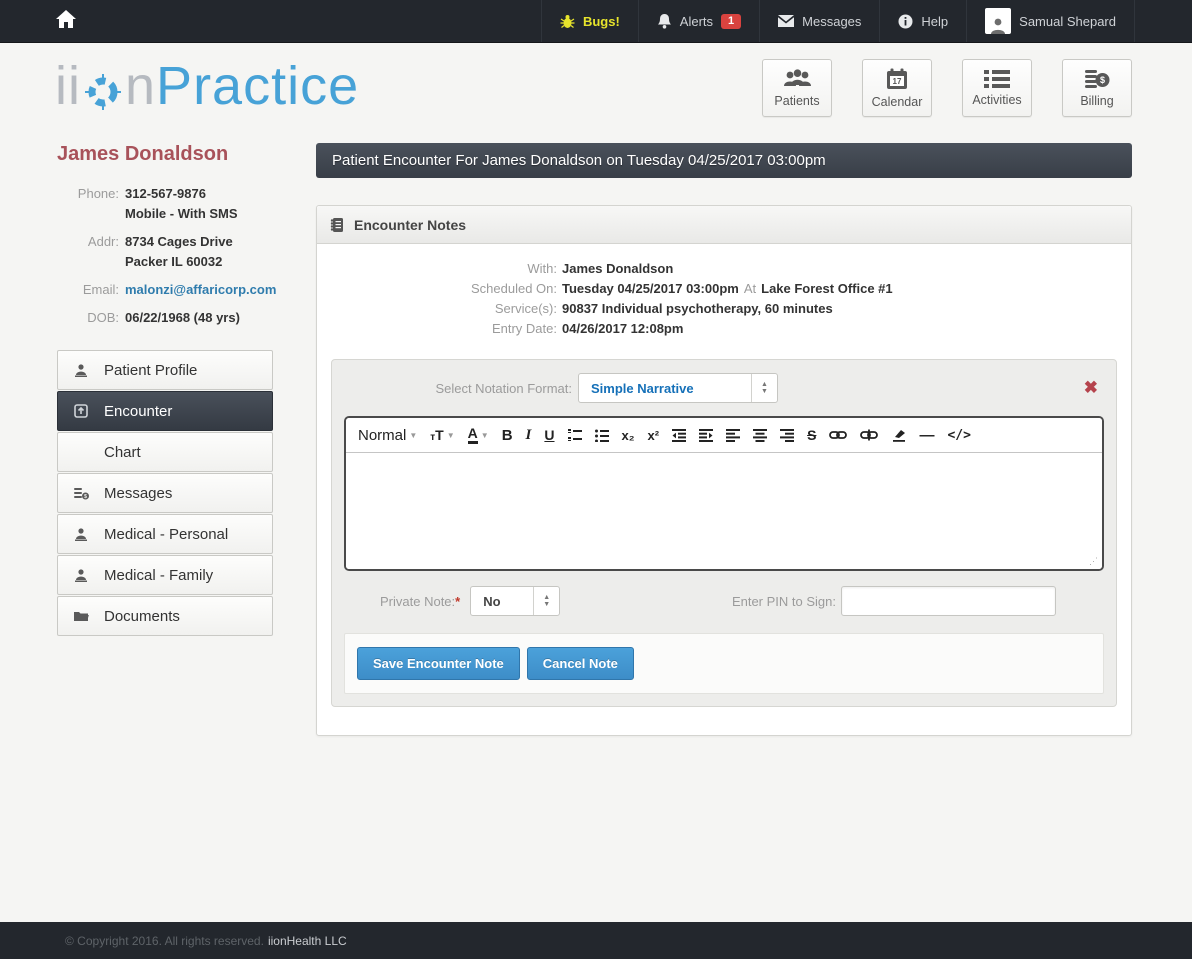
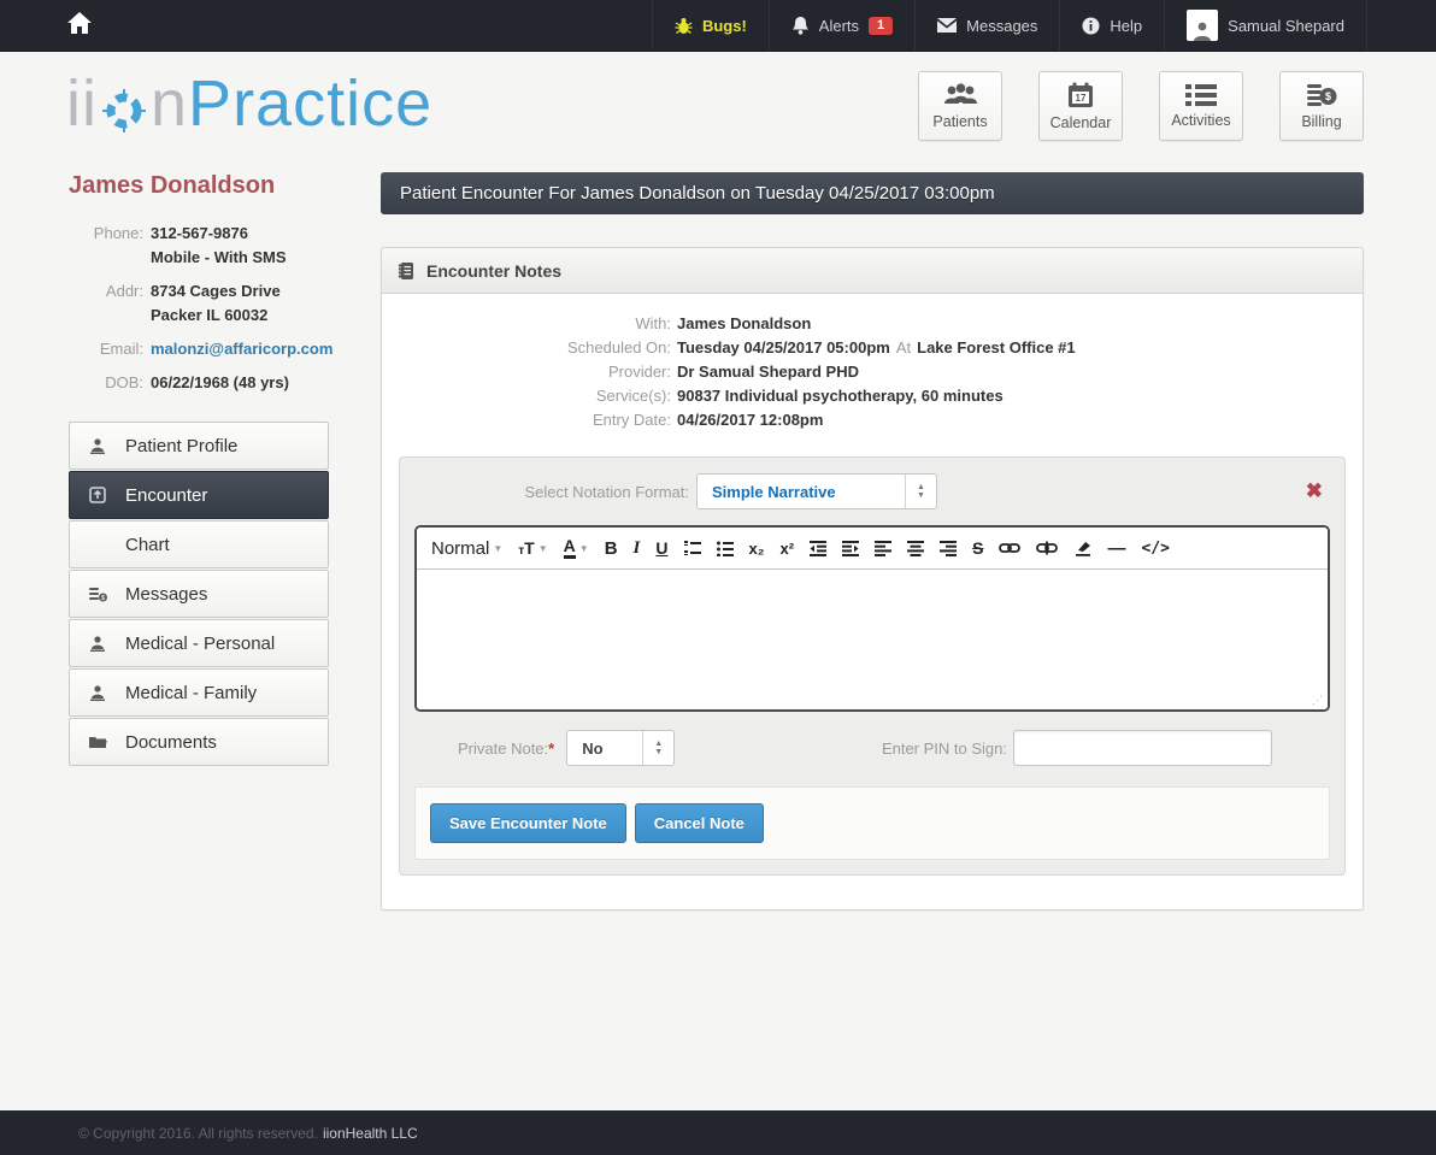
  Bugs!
  Alerts
  1
  Messages
  Help
  Samual Shepard
  ii
  n
  Practice
  Patients
  17
  Calendar
  Activities
  $
  Billing
  James Donaldson
  Phone:
  312-567-9876
  Mobile - With SMS
  Addr:
  8734 Cages Drive
  Packer IL 60032
  Email:
  malonzi@affaricorp.com
  DOB:
  06/22/1968 (48 yrs)
  Patient Profile
  Encounter
  Chart
  Messages
  Medical - Personal
  Medical - Family
  Documents
  Patient Encounter For James Donaldson on Tuesday 04/25/2017 03:00pm
  Encounter Notes
  With:
  James Donaldson
  Scheduled On:
- Tuesday 04/25/2017 03:00pm
+ Tuesday 04/25/2017 05:00pm
  At
  Lake Forest Office #1
+ Provider:
+ Dr Samual Shepard PHD
  Service(s):
  90837 Individual psychotherapy, 60 minutes
  Entry Date:
  04/26/2017 12:08pm
  Select Notation Format:
  Simple Narrative
  ✖
  Normal
  ▼
  тT
  ▼
  A
  ▼
  B
  I
  U
  x₂
  x²
  S
  —
  </>
  ⋰
  Private Note:*
  No
  Enter PIN to Sign:
  Save Encounter Note
  Cancel Note
  © Copyright 2016. All rights reserved.
  iionHealth LLC
